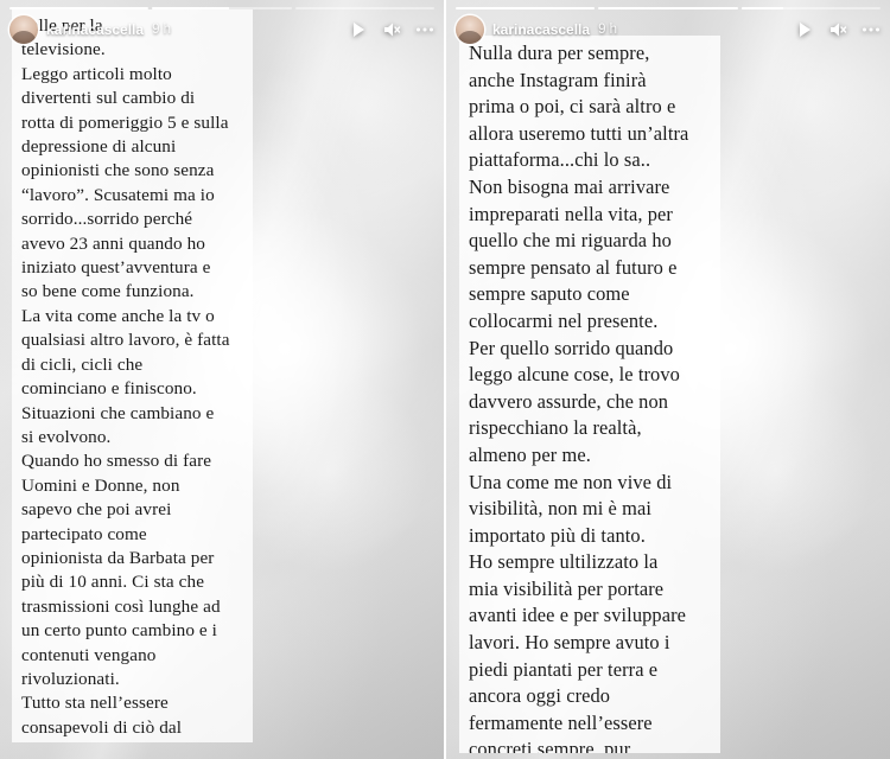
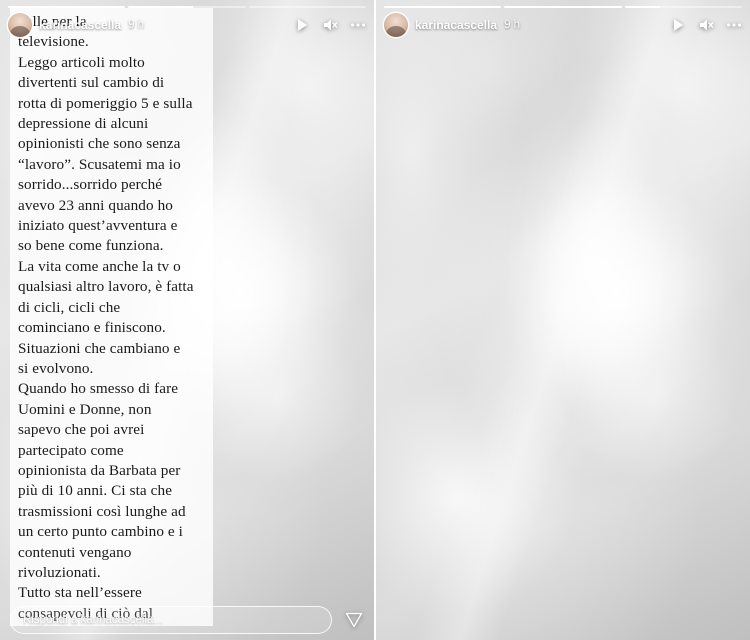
  karinacascella
  9 h
  lle per la
  televisione.
  Leggo articoli molto
  divertenti sul cambio di
  rotta di pomeriggio 5 e sulla
  depressione di alcuni
  opinionisti che sono senza
  “lavoro”. Scusatemi ma io
  sorrido...sorrido perché
  avevo 23 anni quando ho
  iniziato quest’avventura e
  so bene come funziona.
  La vita come anche la tv o
  qualsiasi altro lavoro, è fatta
  di cicli, cicli che
  cominciano e finiscono.
  Situazioni che cambiano e
  si evolvono.
  Quando ho smesso di fare
  Uomini e Donne, non
  sapevo che poi avrei
  partecipato come
  opinionista da Barbata per
  più di 10 anni. Ci sta che
  trasmissioni così lunghe ad
  un certo punto cambino e i
  contenuti vengano
  rivoluzionati.
  Tutto sta nell’essere
  consapevoli di ciò dal
+ Rispondi a karinacascella...
  karinacascella
  9 h
- Nulla dura per sempre,
- anche Instagram finirà
- prima o poi, ci sarà altro e
- allora useremo tutti un’altra
- piattaforma...chi lo sa..
- Non bisogna mai arrivare
- impreparati nella vita, per
- quello che mi riguarda ho
- sempre pensato al futuro e
- sempre saputo come
- collocarmi nel presente.
- Per quello sorrido quando
- leggo alcune cose, le trovo
- davvero assurde, che non
- rispecchiano la realtà,
- almeno per me.
- Una come me non vive di
- visibilità, non mi è mai
- importato più di tanto.
- Ho sempre ultilizzato la
- mia visibilità per portare
- avanti idee e per sviluppare
- lavori. Ho sempre avuto i
- piedi piantati per terra e
- ancora oggi credo
- fermamente nell’essere
- concreti sempre, pur
